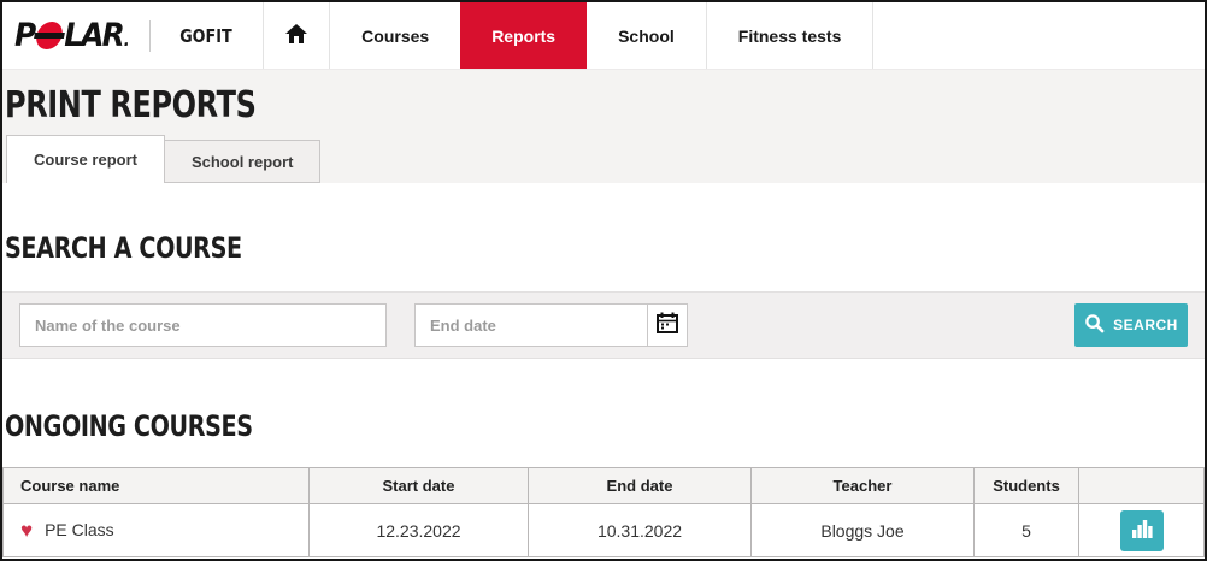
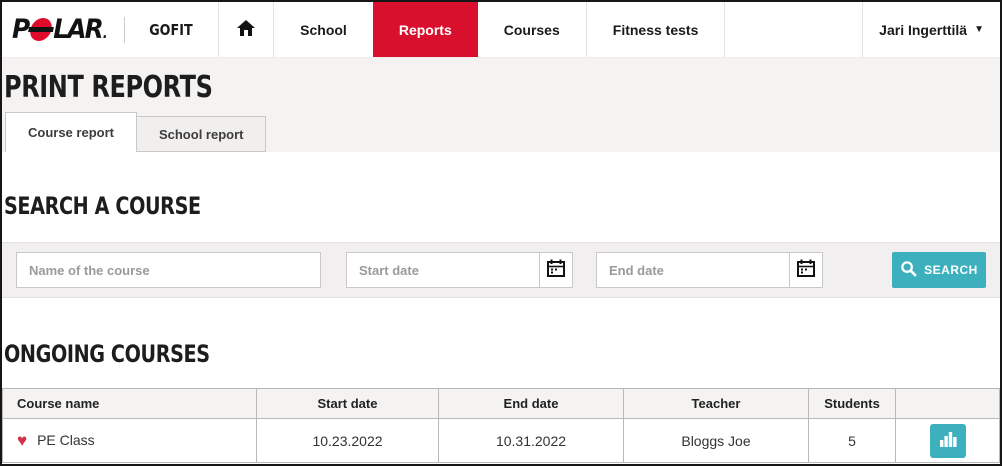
  P
  LAR
  .
  GOFIT
- Courses
+ School
  Reports
- School
+ Courses
  Fitness tests
+ Jari Ingerttilä
+ ▼
  PRINT REPORTS
  Course report
  School report
  SEARCH A COURSE
  Name of the course
+ Start date
  End date
  SEARCH
  ONGOING COURSES
  Course name	Start date	End date	Teacher	Students
- ♥ PE Class	12.23.2022	10.31.2022	Bloggs Joe	5
+ ♥ PE Class	10.23.2022	10.31.2022	Bloggs Joe	5
